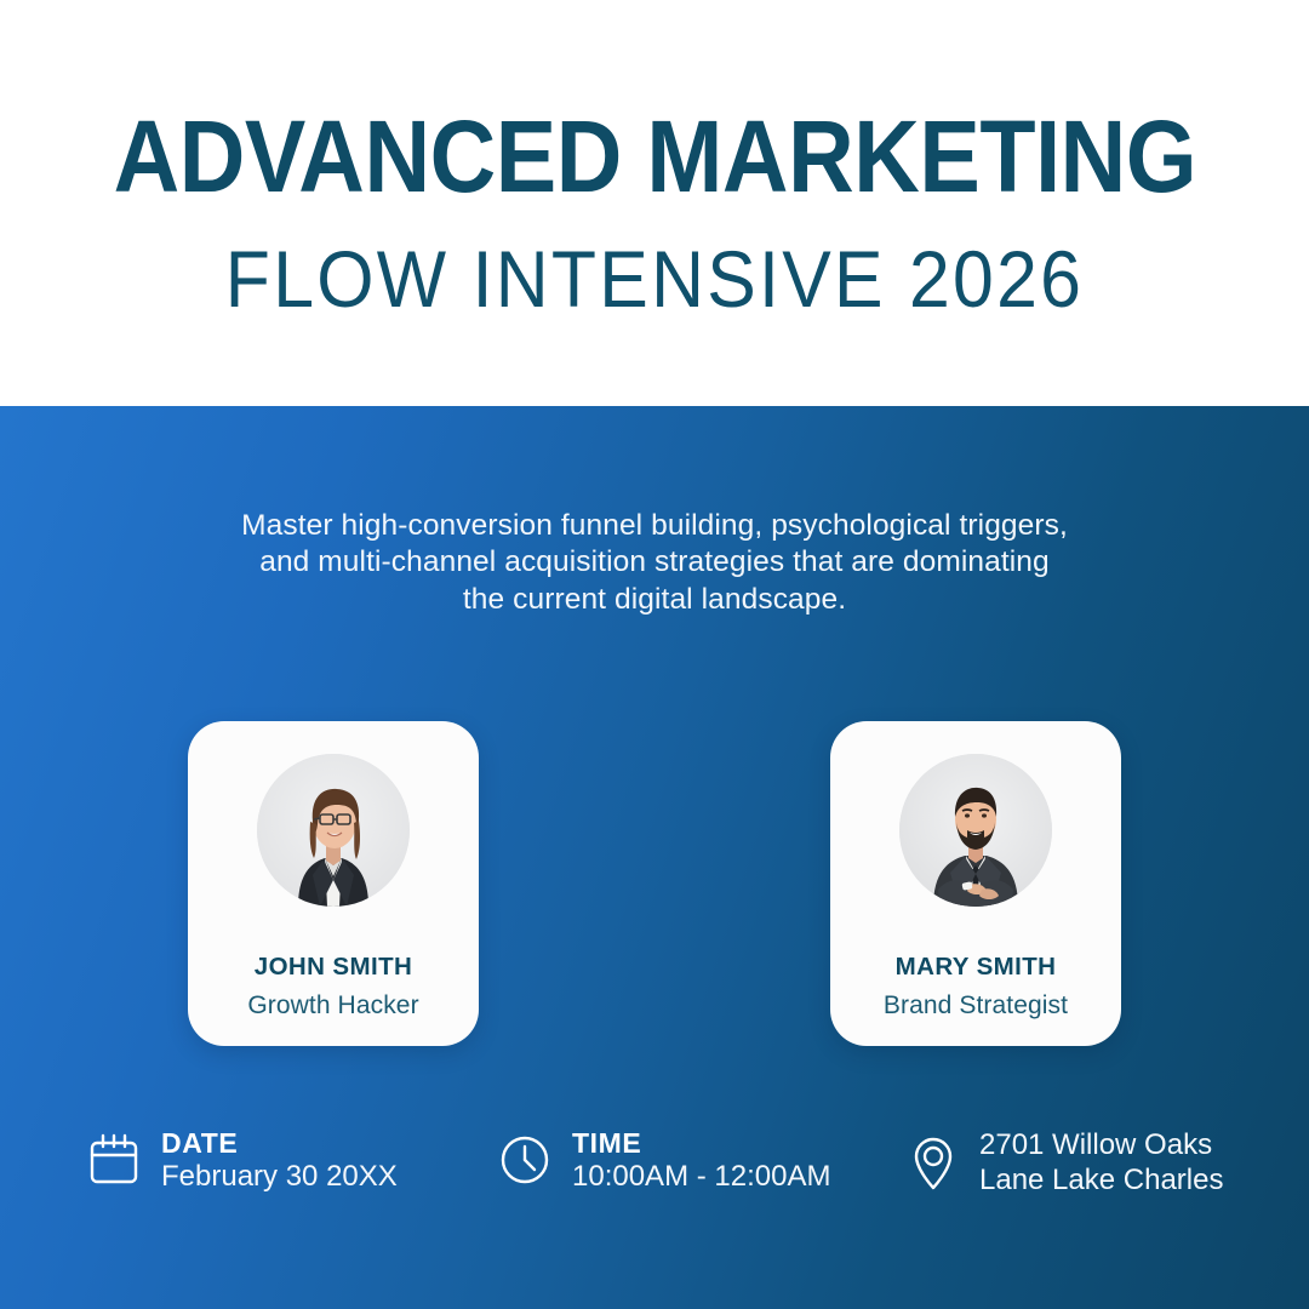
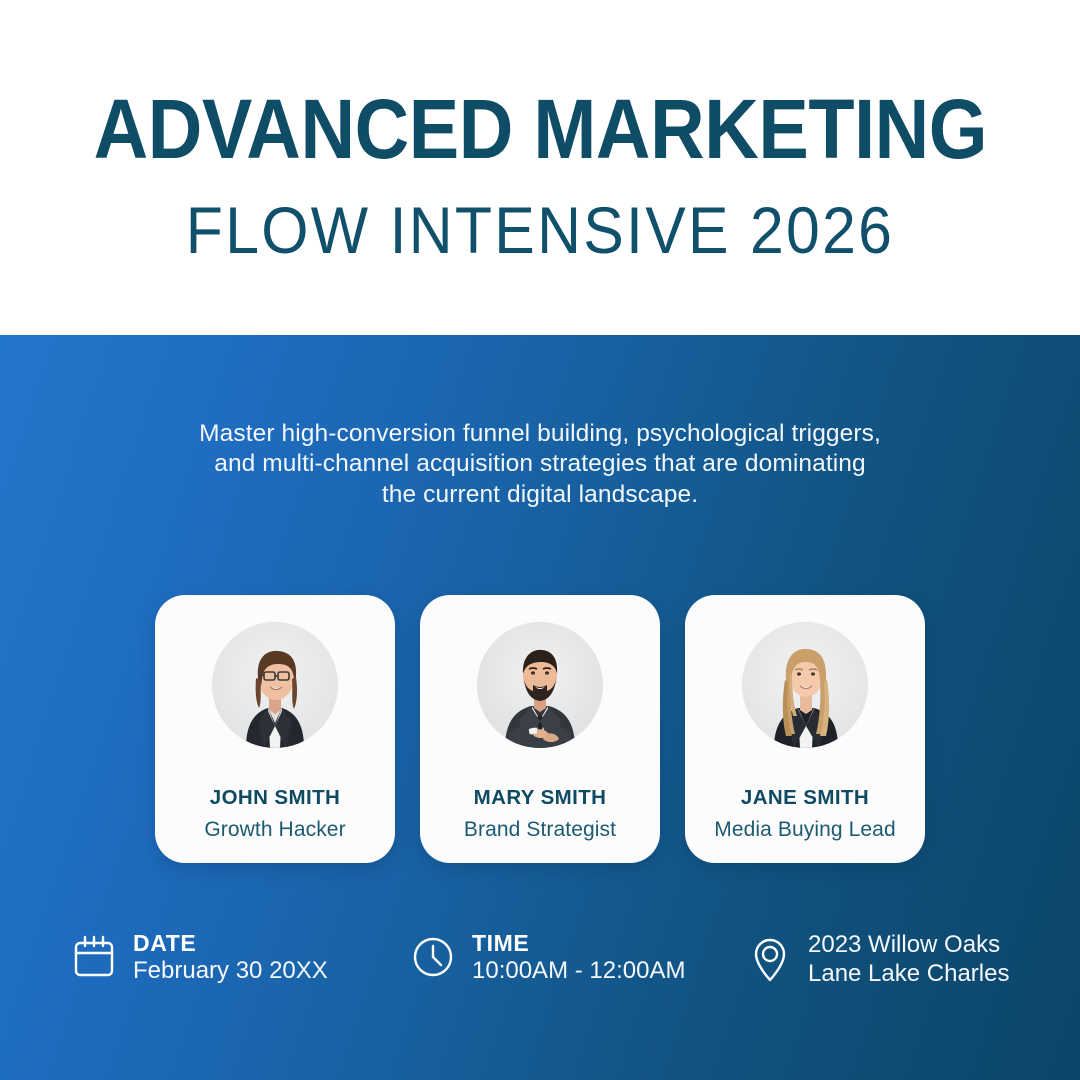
  ADVANCED MARKETING
  FLOW INTENSIVE 2026
  Master high-conversion funnel building, psychological triggers,
  and multi-channel acquisition strategies that are dominating
  the current digital landscape.
  JOHN SMITH
  Growth Hacker
  MARY SMITH
  Brand Strategist
+ JANE SMITH
+ Media Buying Lead
  DATE
  February 30 20XX
  TIME
  10:00AM - 12:00AM
- 2701 Willow Oaks
+ 2023 Willow Oaks
  Lane Lake Charles
